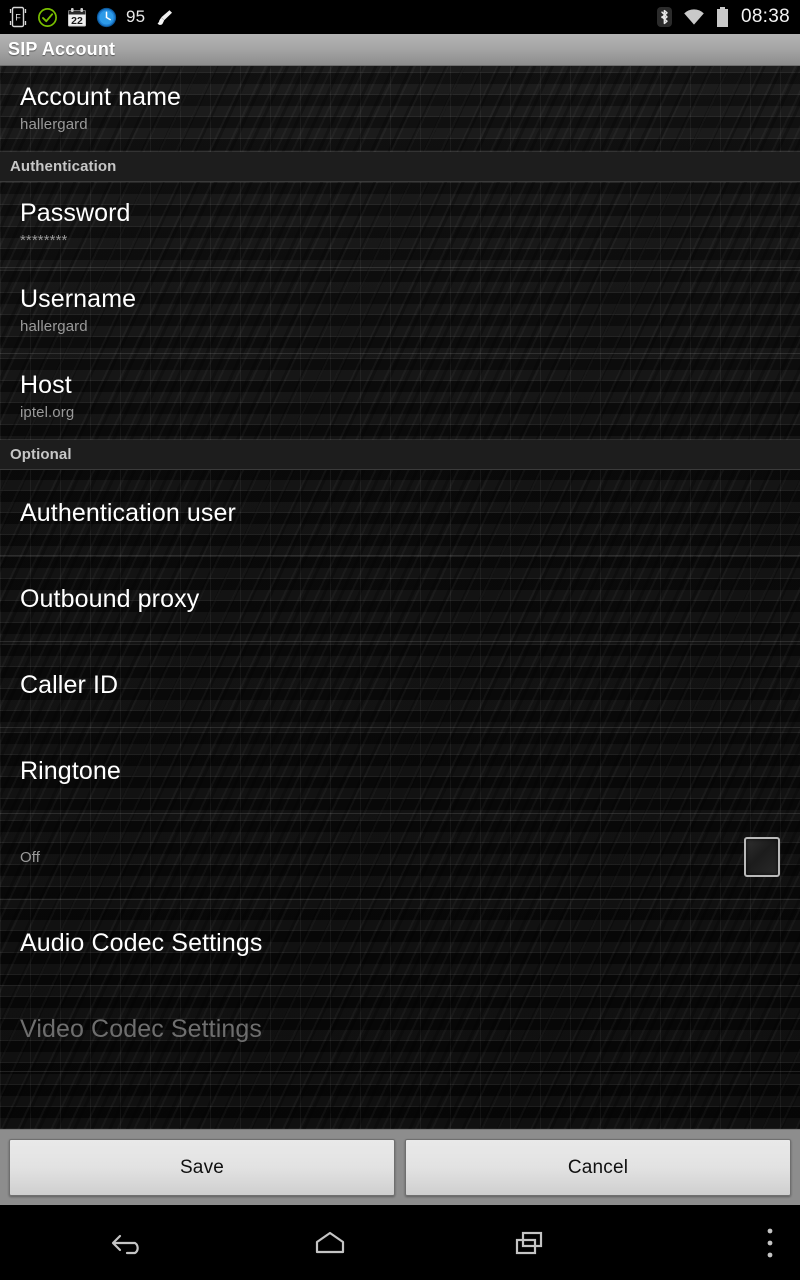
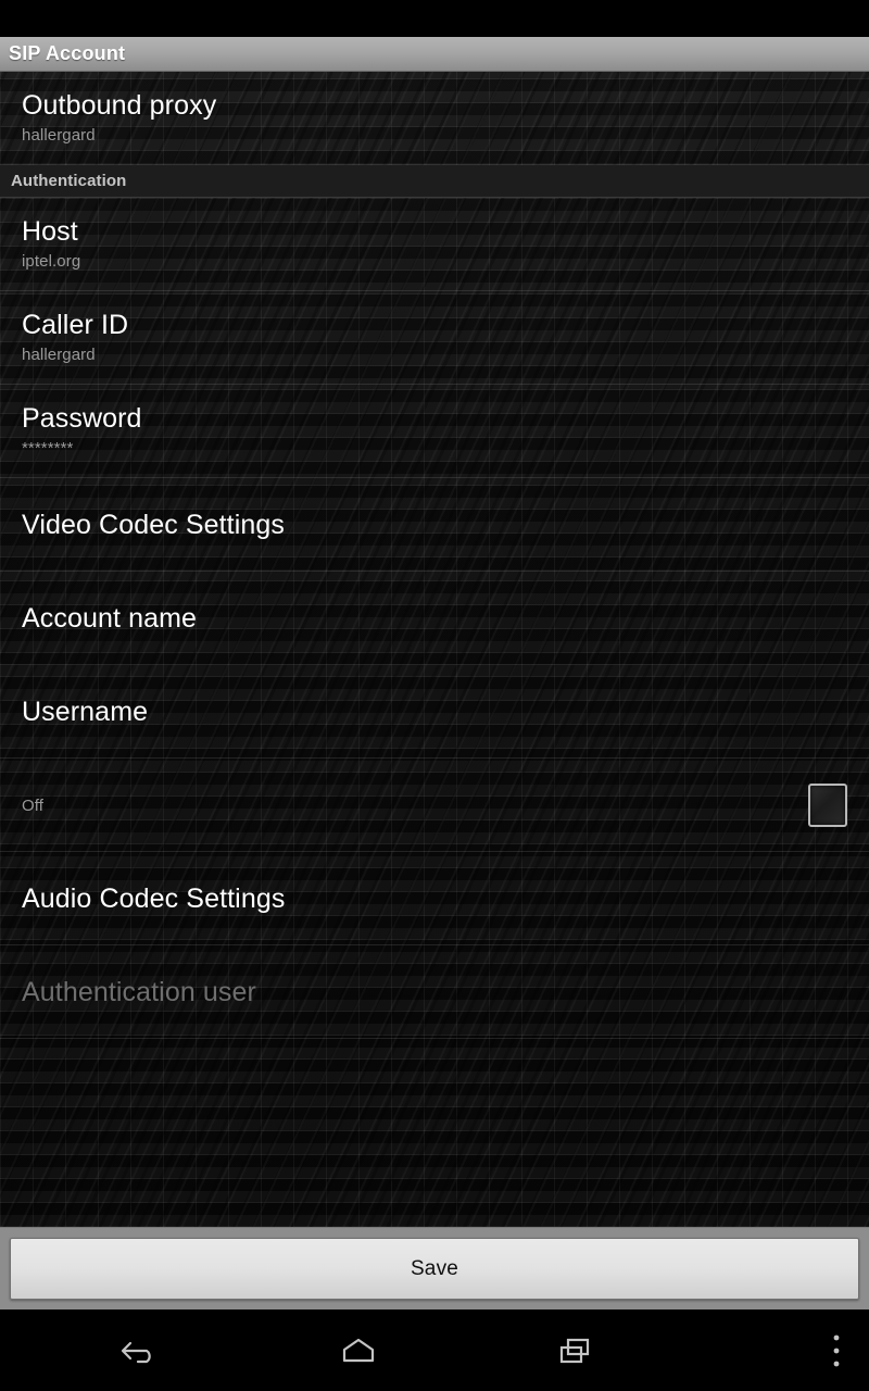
- F
- 22
- 95
- 08:38
  SIP Account
- Account name
+ Outbound proxy
  hallergard
  Authentication
- Password
+ Host
- ********
+ iptel.org
- Username
+ Caller ID
  hallergard
- Host
+ Password
- iptel.org
+ ********
- Optional
- Authentication user
+ Video Codec Settings
- Outbound proxy
+ Account name
- Caller ID
+ Username
- Ringtone
  Off
  Audio Codec Settings
- Video Codec Settings
+ Authentication user
  Save
- Cancel
